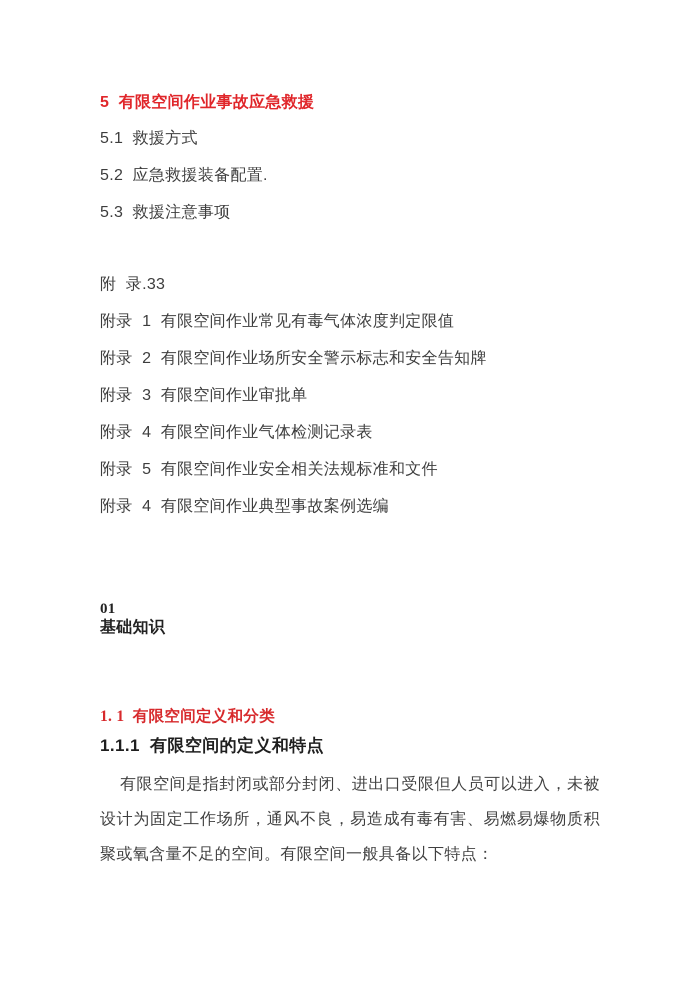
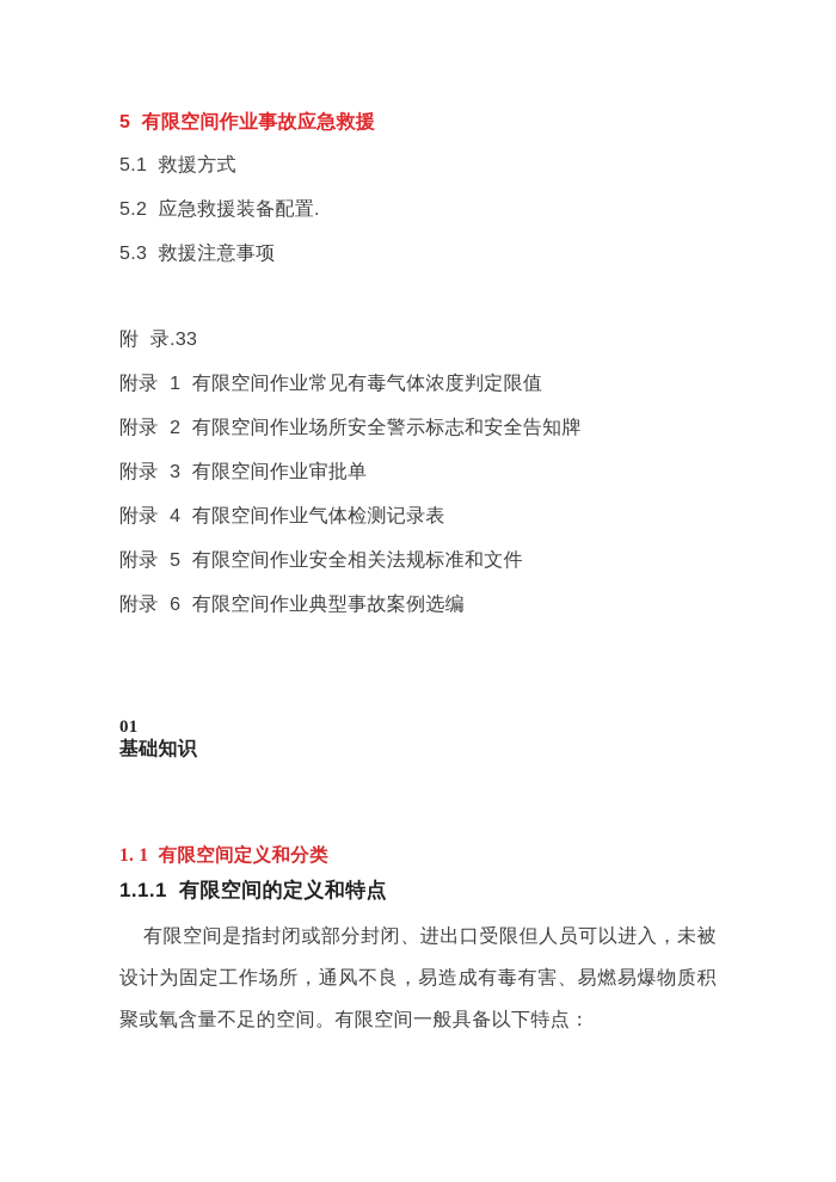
  5 有限空间作业事故应急救援
  5.1 救援方式
  5.2 应急救援装备配置.
  5.3 救援注意事项
  附 录.33
  附录 1 有限空间作业常见有毒气体浓度判定限值
  附录 2 有限空间作业场所安全警示标志和安全告知牌
  附录 3 有限空间作业审批单
  附录 4 有限空间作业气体检测记录表
  附录 5 有限空间作业安全相关法规标准和文件
- 附录 4 有限空间作业典型事故案例选编
+ 附录 6 有限空间作业典型事故案例选编
  01
  基础知识
  1. 1 有限空间定义和分类
  1.1.1 有限空间的定义和特点
  有限空间是指封闭或部分封闭、进出口受限但人员可以进入，未被设计为固定工作场所，通风不良，易造成有毒有害、易燃易爆物质积聚或氧含量不足的空间。有限空间一般具备以下特点：
